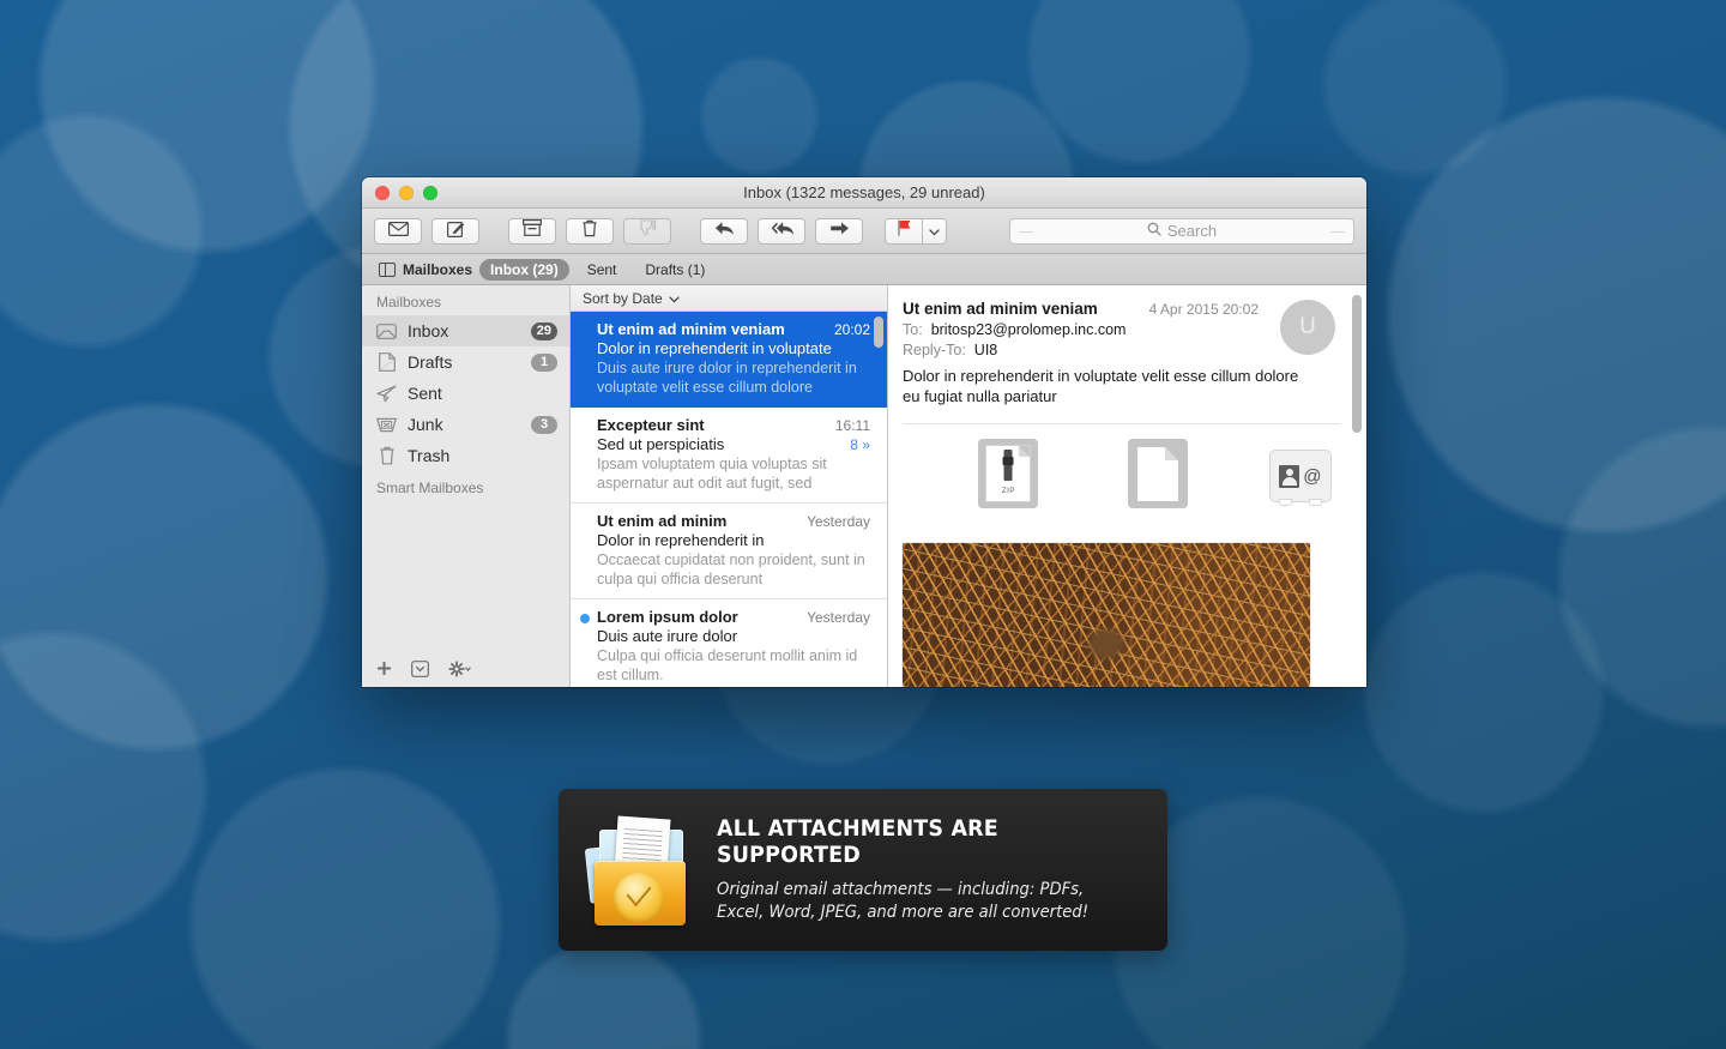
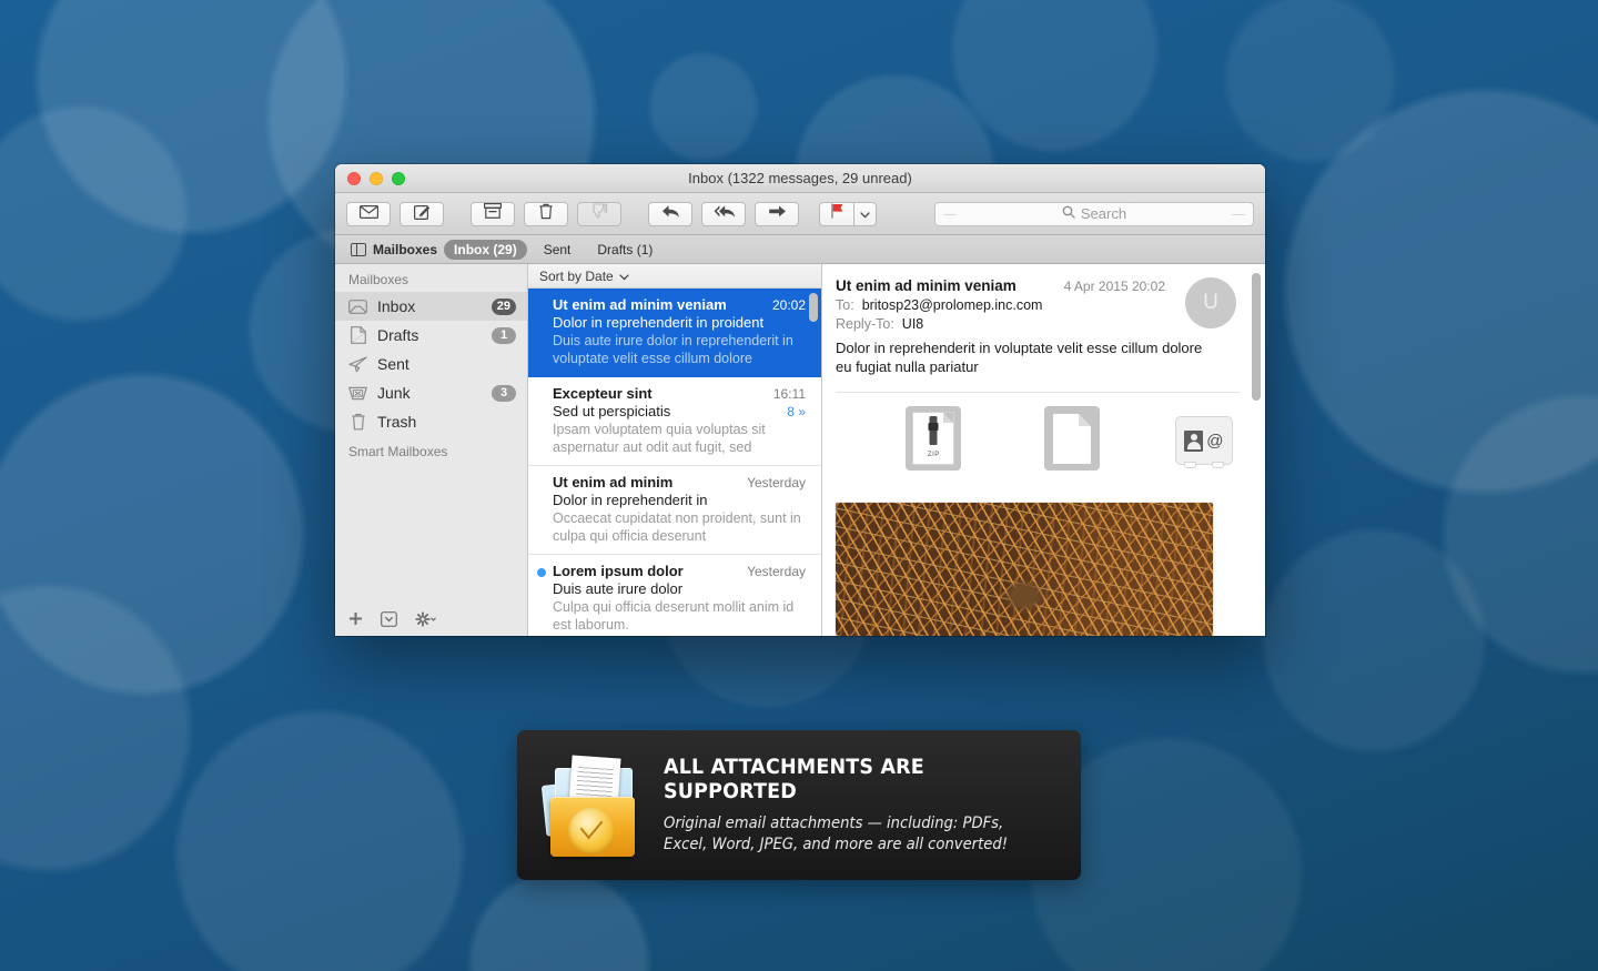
  Inbox (1322 messages, 29 unread)
  Search
  Mailboxes
  Inbox (29)
  Sent
  Drafts (1)
  Mailboxes
  Inbox
  29
  Drafts
  1
  Sent
  Junk
  3
  Trash
  Smart Mailboxes
  Sort by Date
  Ut enim ad minim veniam
  20:02
- Dolor in reprehenderit in voluptate
+ Dolor in reprehenderit in proident
  Duis aute irure dolor in reprehenderit in voluptate velit esse cillum dolore
  Excepteur sint
  16:11
  Sed ut perspiciatis
  8 »
  Ipsam voluptatem quia voluptas sit aspernatur aut odit aut fugit, sed
  Ut enim ad minim
  Yesterday
  Dolor in reprehenderit in
  Occaecat cupidatat non proident, sunt in culpa qui officia deserunt
  Lorem ipsum dolor
  Yesterday
  Duis aute irure dolor
- Culpa qui officia deserunt mollit anim id est cillum.
+ Culpa qui officia deserunt mollit anim id est laborum.
  Ut enim ad minim veniam
  4 Apr 2015 20:02
  To:
  britosp23@prolomep.inc.com
  Reply-To:
  UI8
  U
  Dolor in reprehenderit in voluptate velit esse cillum dolore eu fugiat nulla pariatur
  @
  ALL ATTACHMENTS ARE SUPPORTED
  Original email attachments — including: PDFs, Excel, Word, JPEG, and more are all converted!
